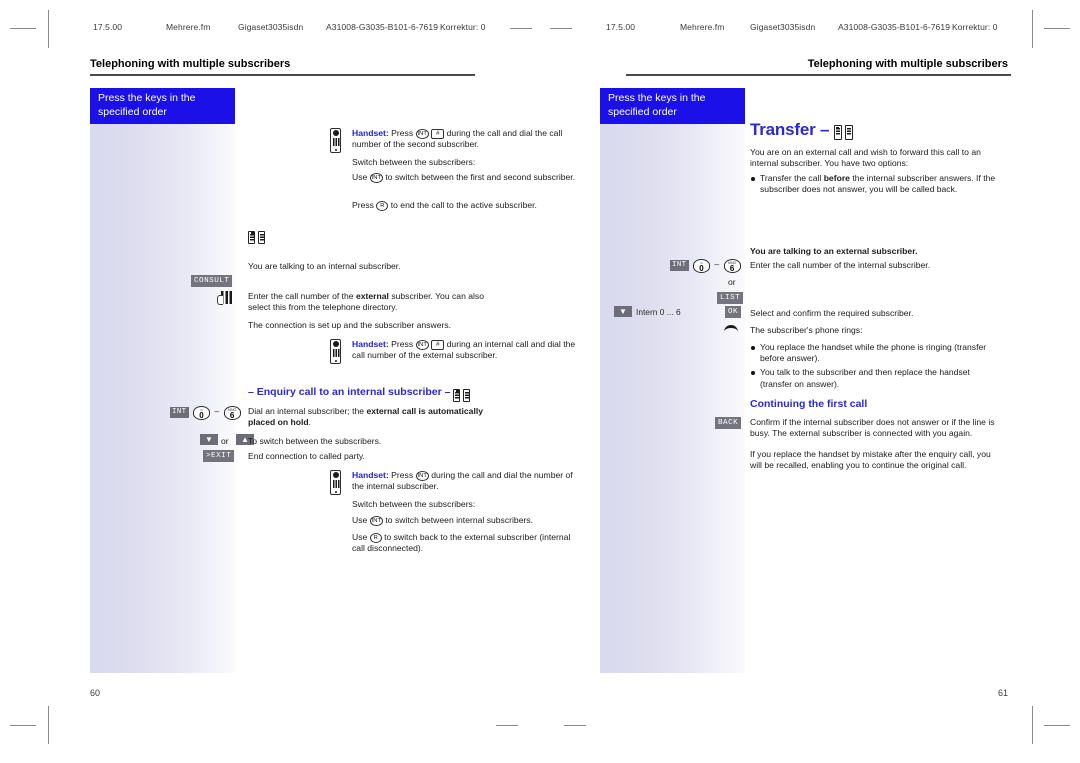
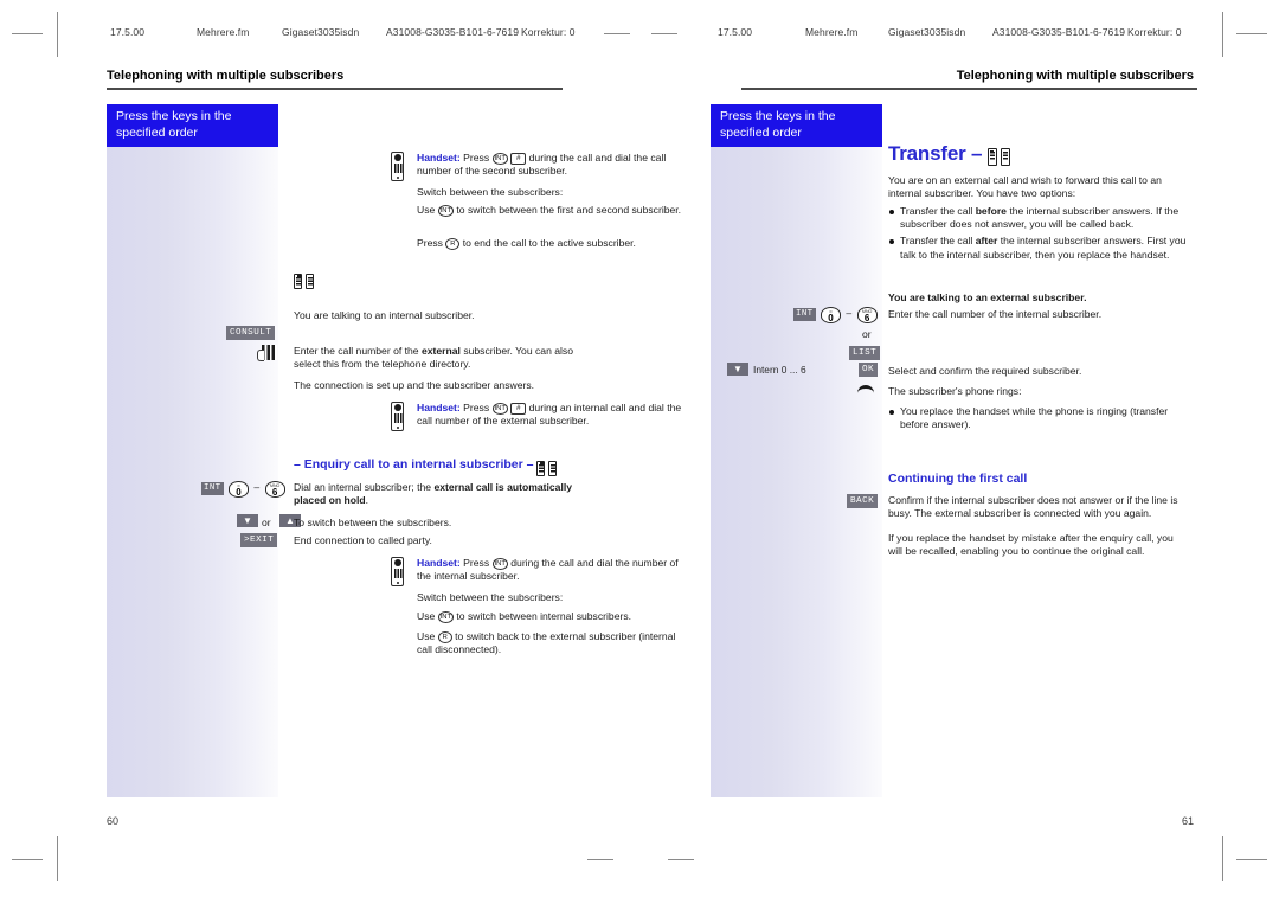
  17.5.00
  Mehrere.fm
  Gigaset3035isdn
  A31008-G3035-B101-6-7619
  Korrektur: 0
  17.5.00
  Mehrere.fm
  Gigaset3035isdn
  A31008-G3035-B101-6-7619
  Korrektur: 0
  Telephoning with multiple subscribers
  Press the keys in the specified order
  Handset: Press during the call and dial the call number of the second subscriber.
  Switch between the subscribers:
  Use to switch between the first and second subscriber.
  Press to end the call to the active subscriber.
  You are talking to an internal subscriber.
  CONSULT
  Enter the call number of the external subscriber. You can also select this from the telephone directory.
  The connection is set up and the subscriber answers.
  Handset: Press during an internal call and dial the call number of the external subscriber.
  – Enquiry call to an internal subscriber –
  INT
  0
  –
  6
  Dial an internal subscriber; the external call is automatically placed on hold.
  ▼
  or
  ▲
  To switch between the subscribers.
  >EXIT
  End connection to called party.
  Handset: Press during the call and dial the number of the internal subscriber.
  Switch between the subscribers:
  Use to switch between internal subscribers.
  Use to switch back to the external subscriber (internal call disconnected).
  60
  Telephoning with multiple subscribers
  Press the keys in the specified order
  Transfer –
  You are on an external call and wish to forward this call to an internal subscriber. You have two options:
  Transfer the call before the internal subscriber answers. If the subscriber does not answer, you will be called back.
+ Transfer the call after the internal subscriber answers. First you talk to the internal subscriber, then you replace the handset.
  You are talking to an external subscriber.
  INT
  0
  –
  6
  Enter the call number of the internal subscriber.
  or
  LIST
  ▼
  Intern 0 ... 6
  OK
  Select and confirm the required subscriber.
  The subscriber's phone rings:
  You replace the handset while the phone is ringing (transfer before answer).
- You talk to the subscriber and then replace the handset (transfer on answer).
  Continuing the first call
  BACK
  Confirm if the internal subscriber does not answer or if the line is busy. The external subscriber is connected with you again.
  If you replace the handset by mistake after the enquiry call, you will be recalled, enabling you to continue the original call.
  61
